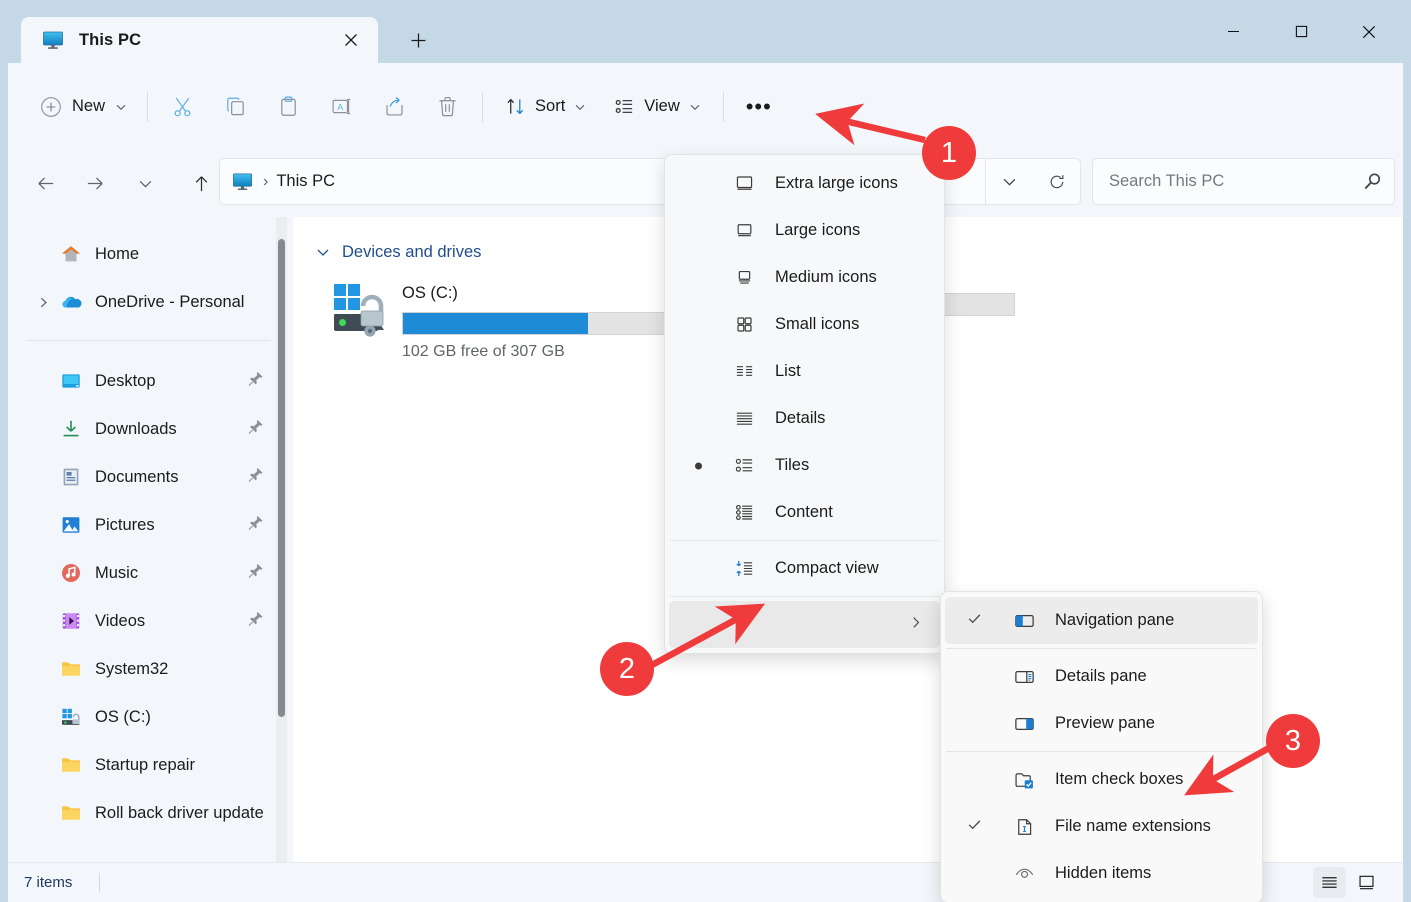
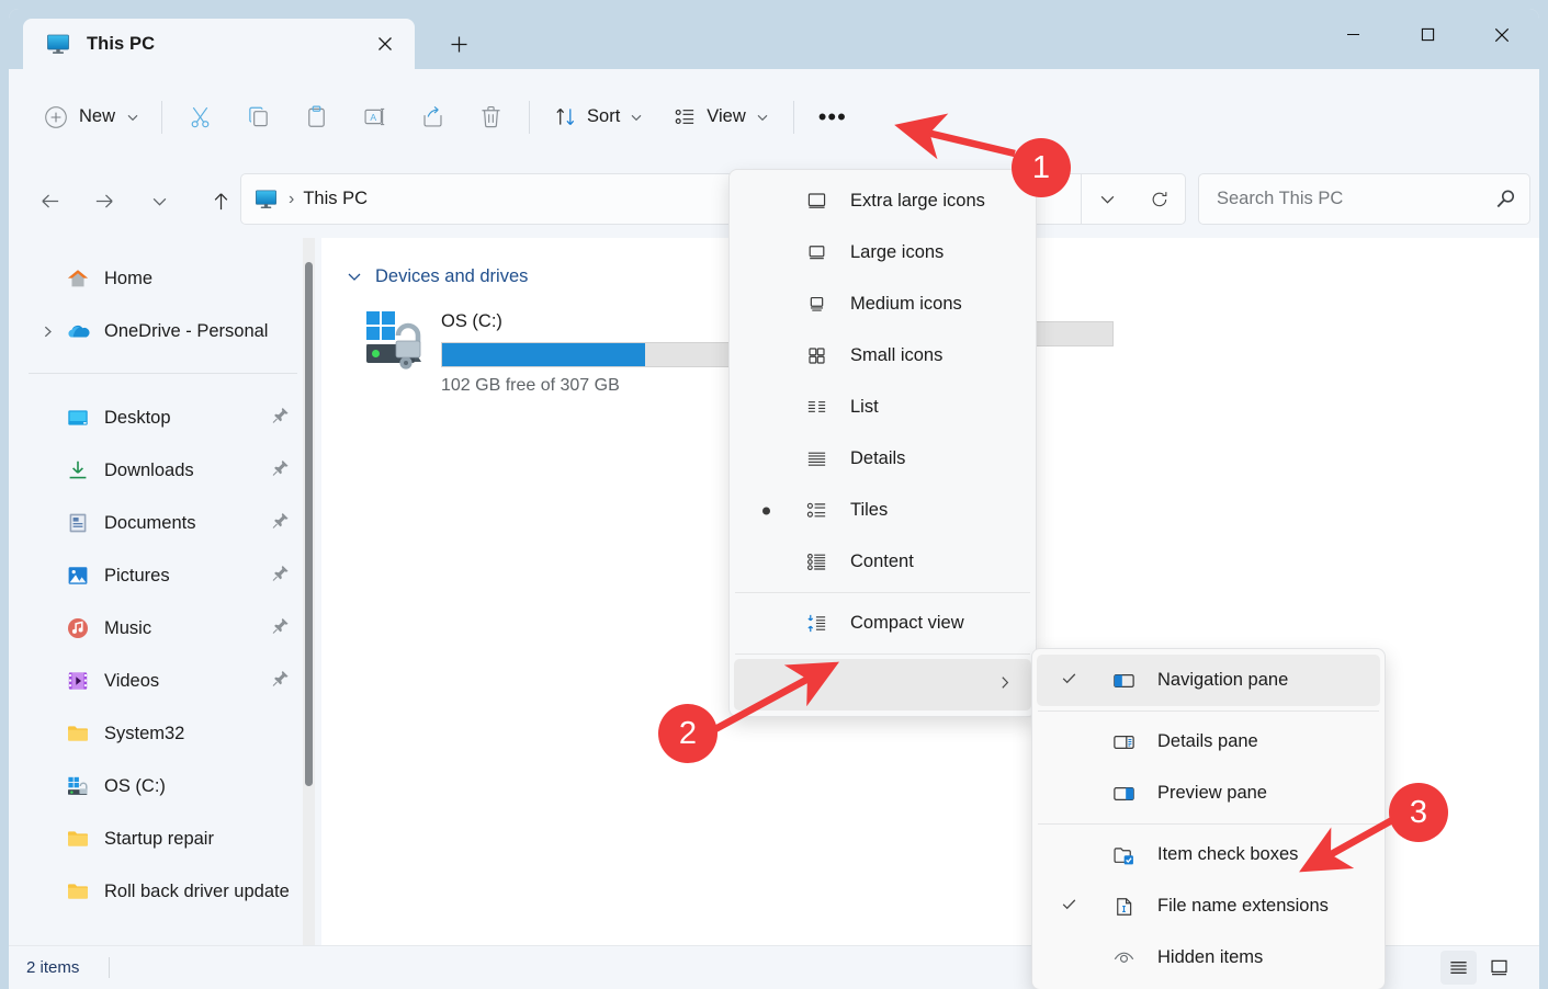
  This PC
  New
  A
  Sort
  View
  •••
  ›
  This PC
  Search This PC
  Home
  OneDrive - Personal
  Desktop
  Downloads
  Documents
  Pictures
  Music
  Videos
  System32
  OS (C:)
  Startup repair
  Roll back driver update
  Devices and drives
  OS (C:)
  102 GB free of 307 GB
- 7 items
+ 2 items
  Extra large icons
  Large icons
  Medium icons
  Small icons
  List
  Details
  Tiles
  Content
  Compact view
  Navigation pane
  Details pane
  Preview pane
  Item check boxes
  File name extensions
  Hidden items
  1
  2
  3
